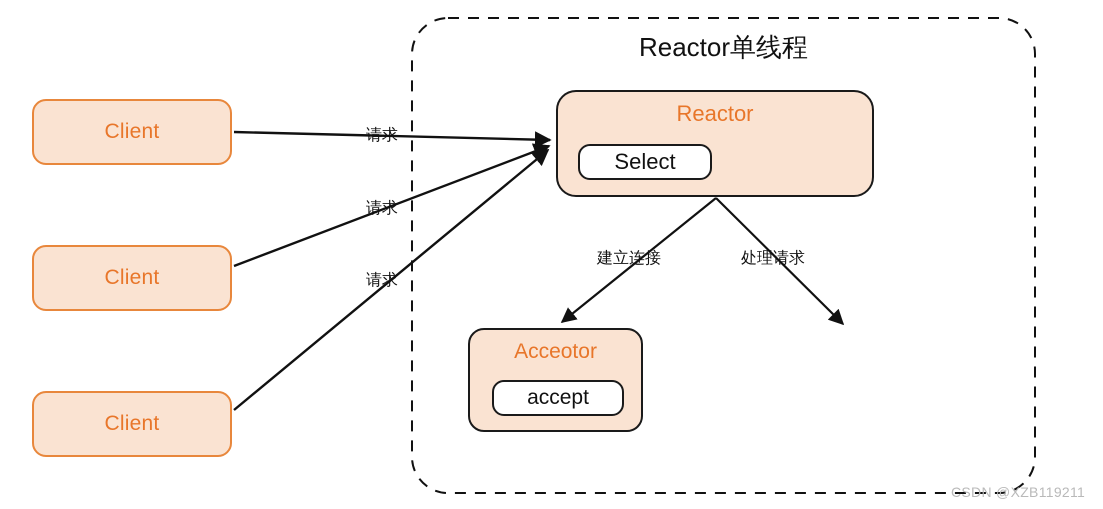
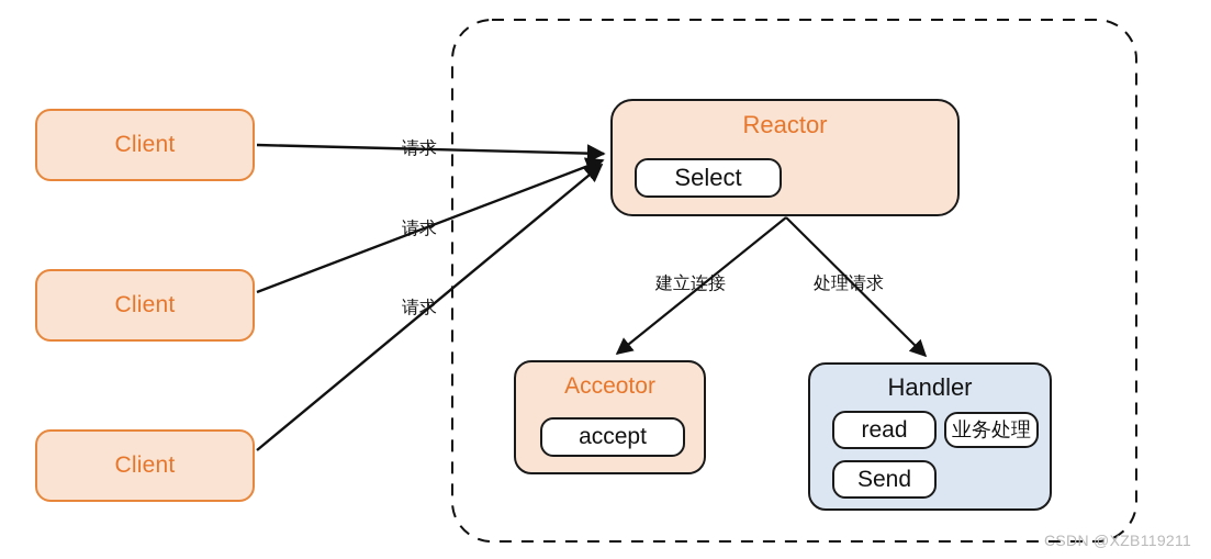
- Reactor单线程
  Client
  Client
  Client
  Reactor
  Select
  Acceotor
  accept
+ Handler
+ read
+ 业务处理
+ Send
  请求
  请求
  请求
  建立连接
  处理请求
  CSDN @XZB119211
